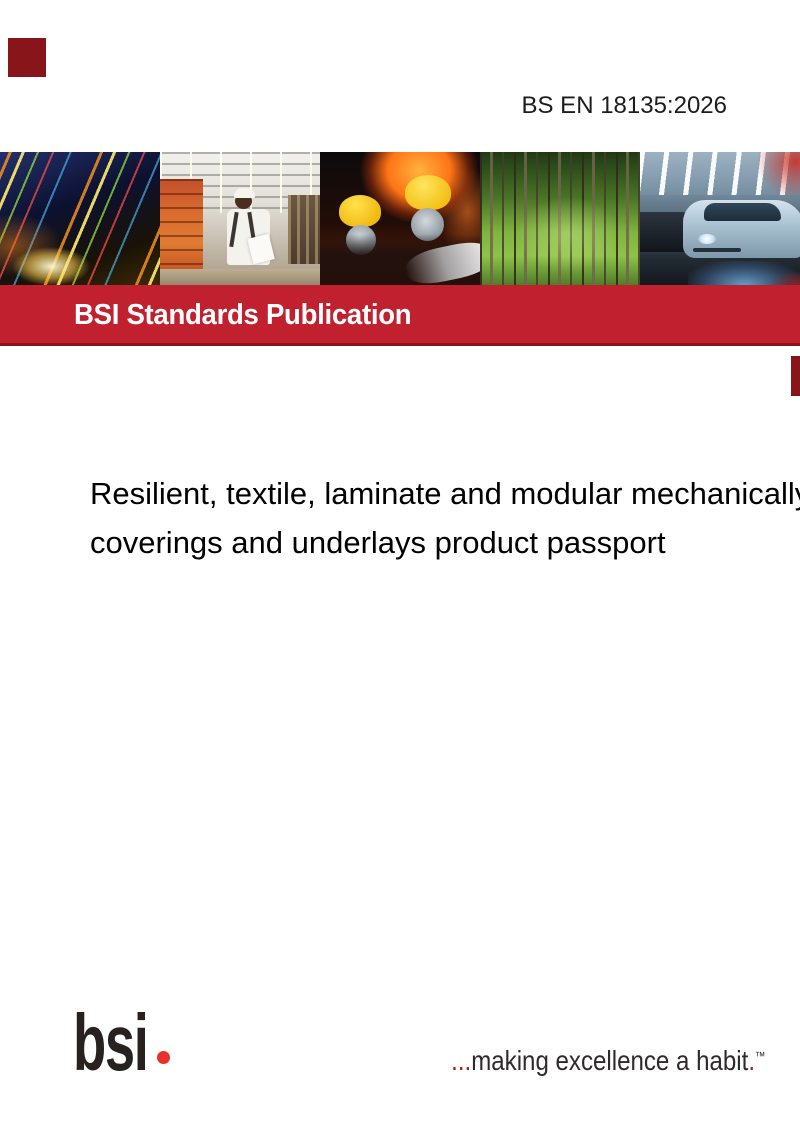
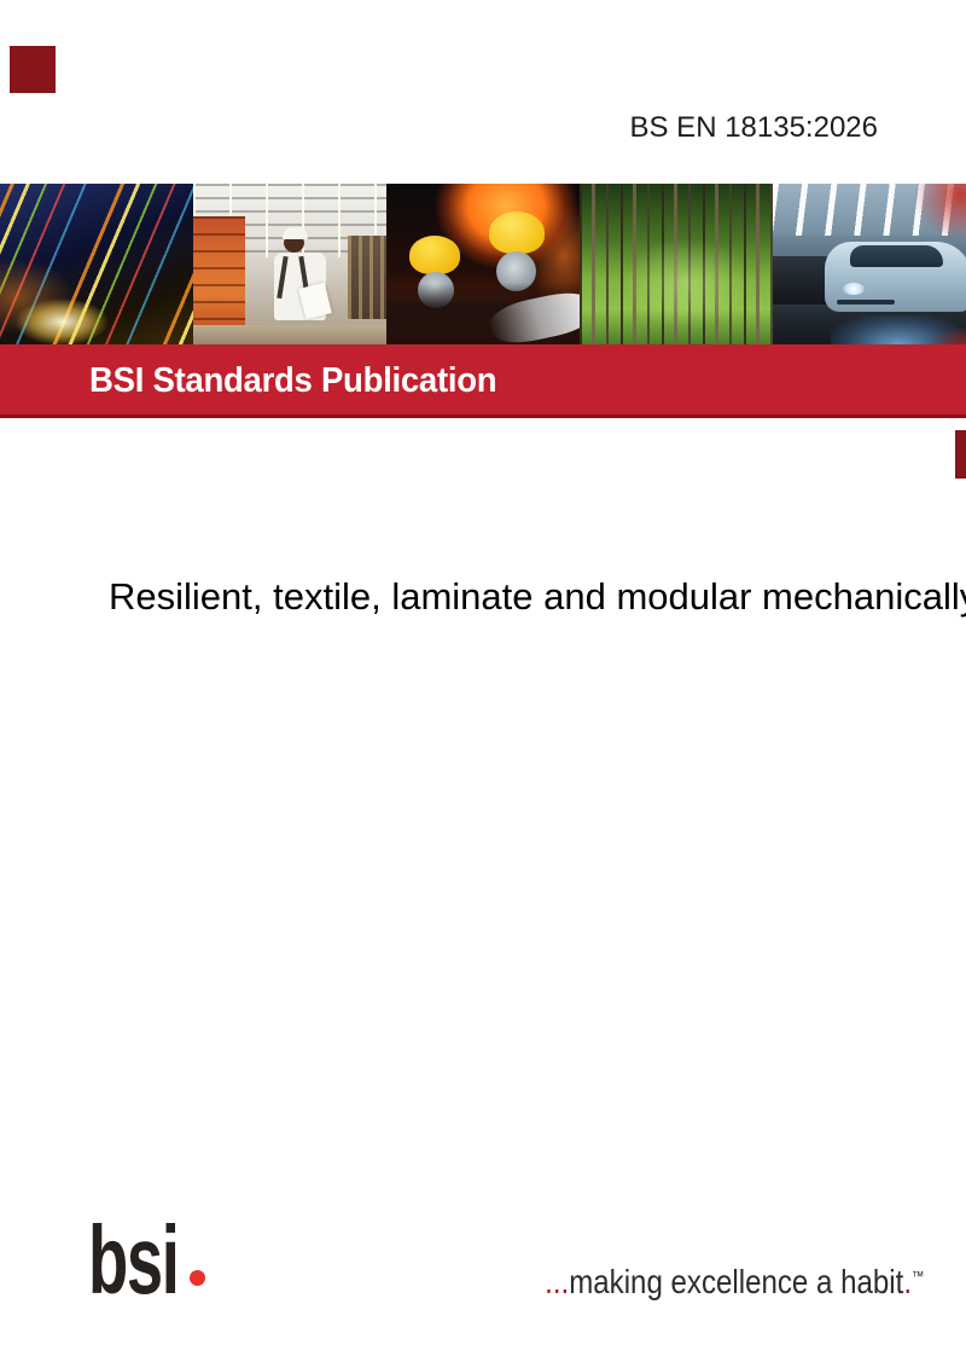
  BS EN 18135:2026
  BSI Standards Publication
  Resilient, textile, laminate and modular mechanicall
- coverings and underlays product passport
  bsi
  ...making excellence a habit.™
